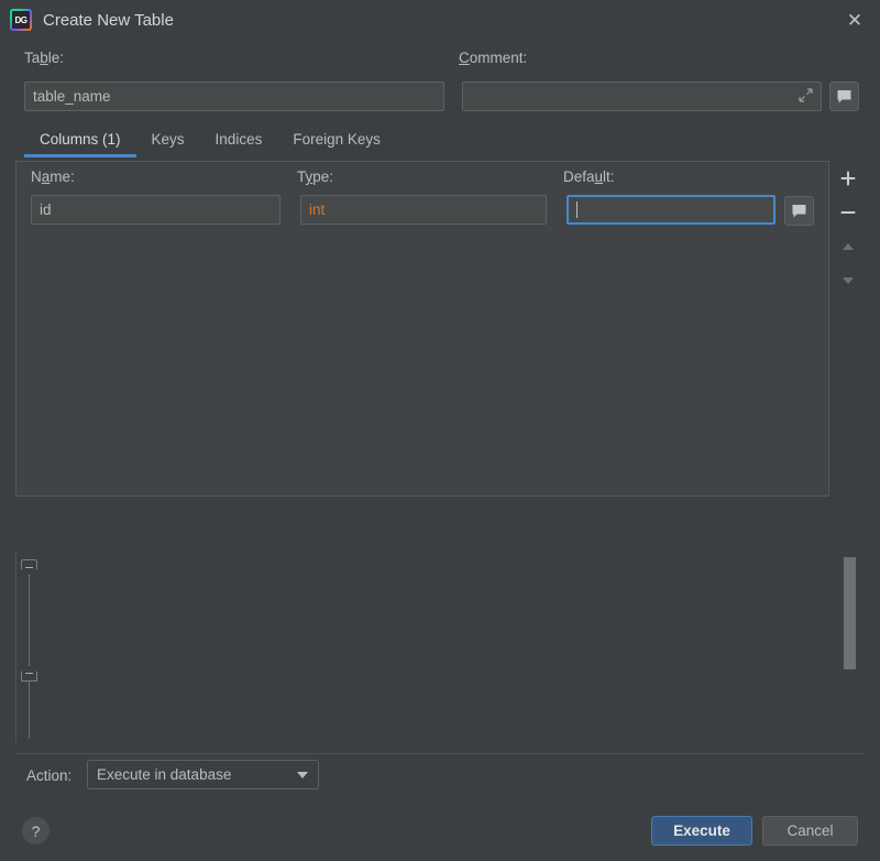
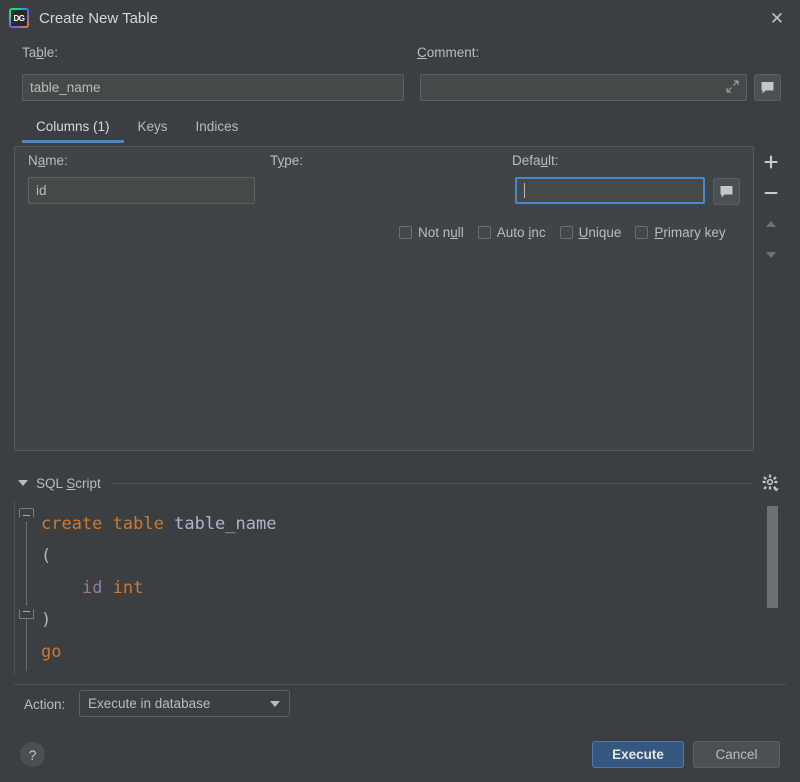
  Create New Table
  ✕
  Table:
  table_name
  Comment:
  Columns (1)
  Keys
  Indices
- Foreign Keys
  Name:
  id
  Type:
- int
  Default:
+ Not null
+ Auto inc
+ Unique
+ Primary key
+ SQL Script
+ create table table_name ( id int ) go
  Action:
  Execute in database
  ?
  Execute
  Cancel
